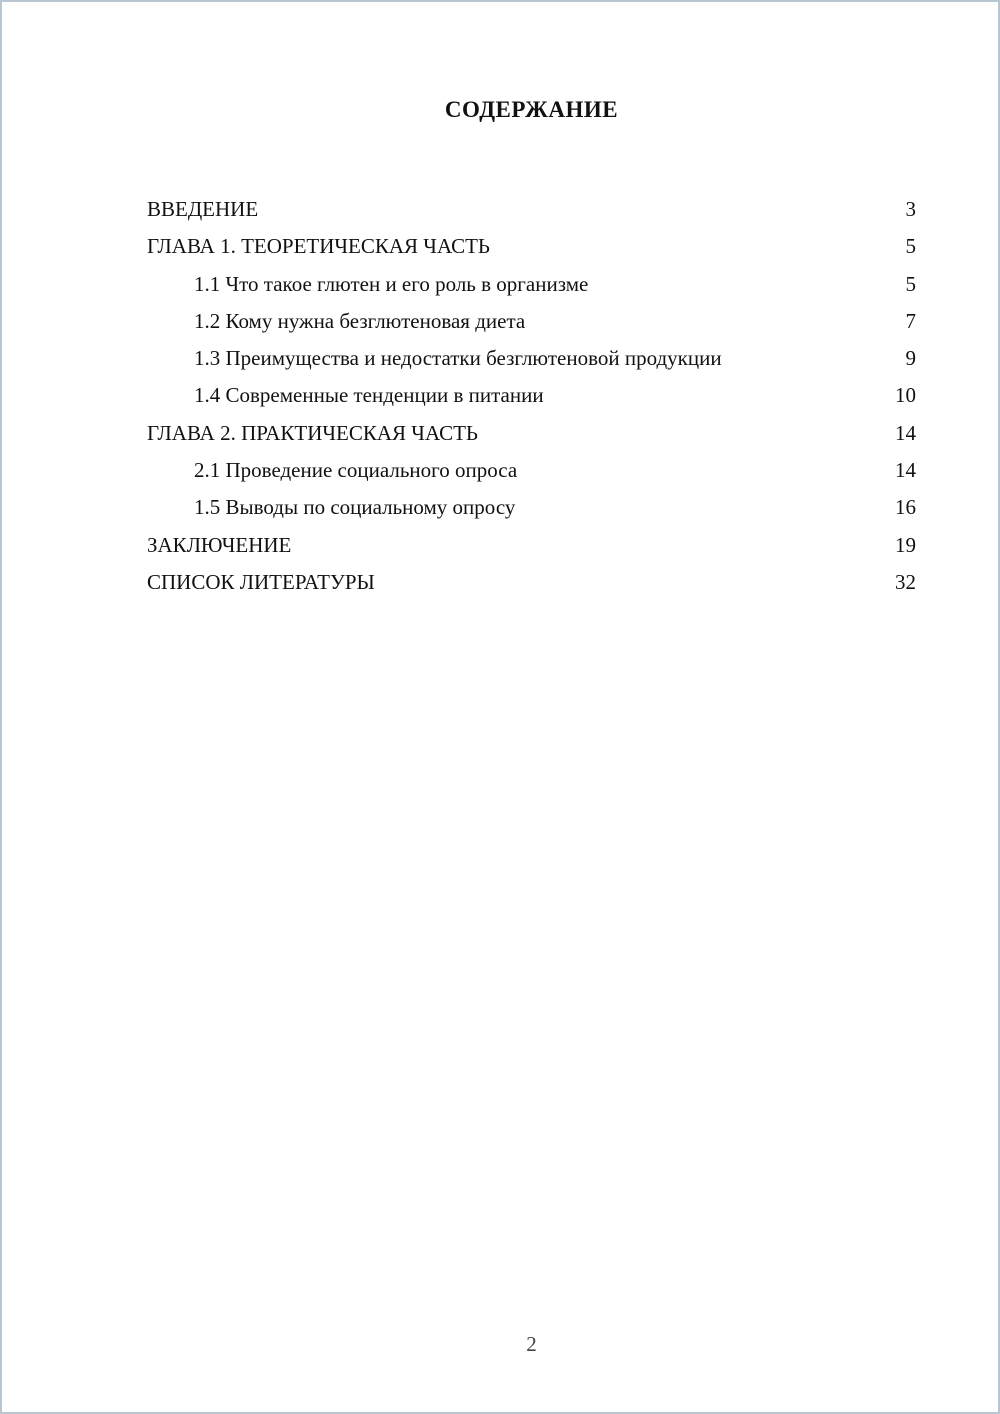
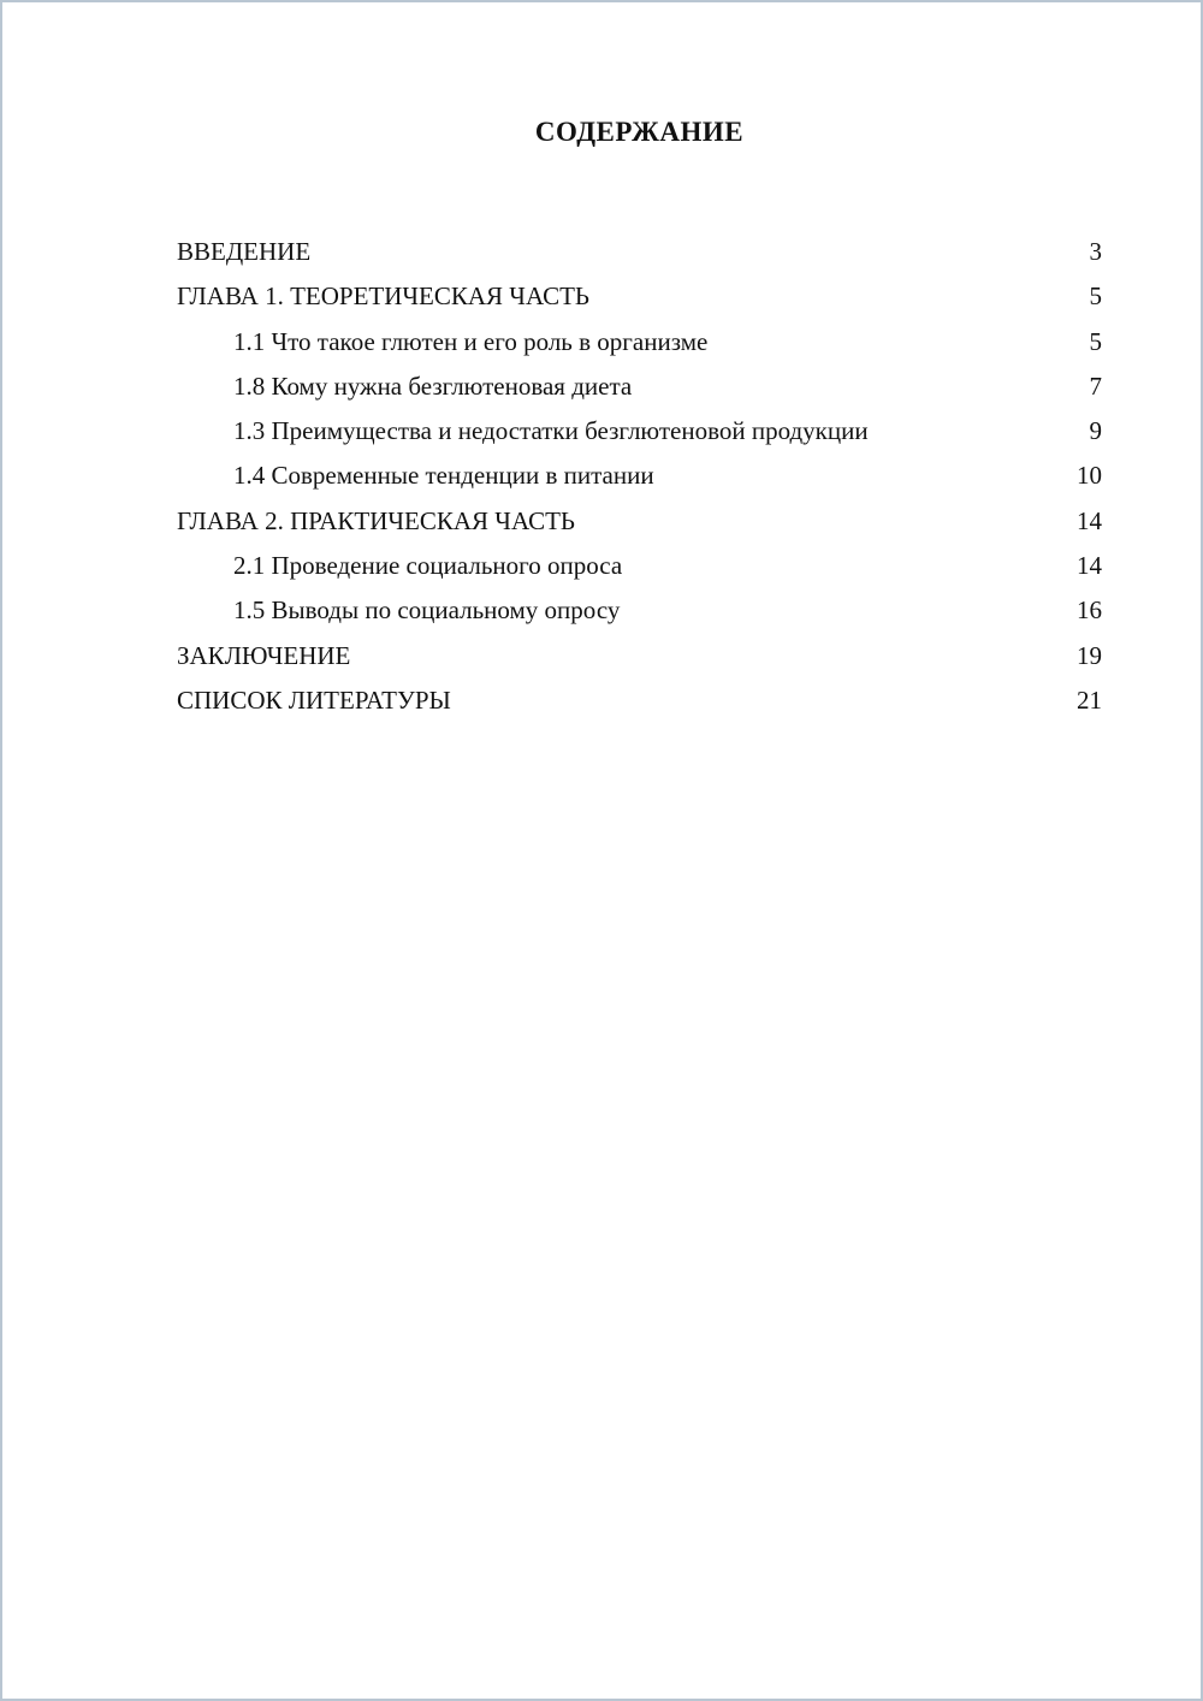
  СОДЕРЖАНИЕ
  ВВЕДЕНИЕ
  3
  ГЛАВА 1. ТЕОРЕТИЧЕСКАЯ ЧАСТЬ
  5
  1.1 Что такое глютен и его роль в организме
  5
- 1.2 Кому нужна безглютеновая диета
+ 1.8 Кому нужна безглютеновая диета
  7
  1.3 Преимущества и недостатки безглютеновой продукции
  9
  1.4 Современные тенденции в питании
  10
  ГЛАВА 2. ПРАКТИЧЕСКАЯ ЧАСТЬ
  14
  2.1 Проведение социального опроса
  14
  1.5 Выводы по социальному опросу
  16
  ЗАКЛЮЧЕНИЕ
  19
  СПИСОК ЛИТЕРАТУРЫ
- 32
+ 21
- 2
